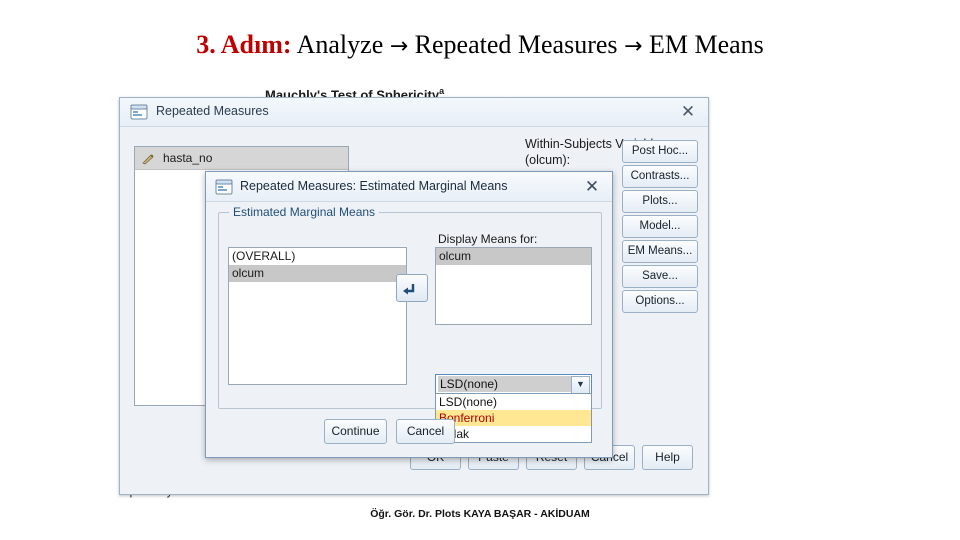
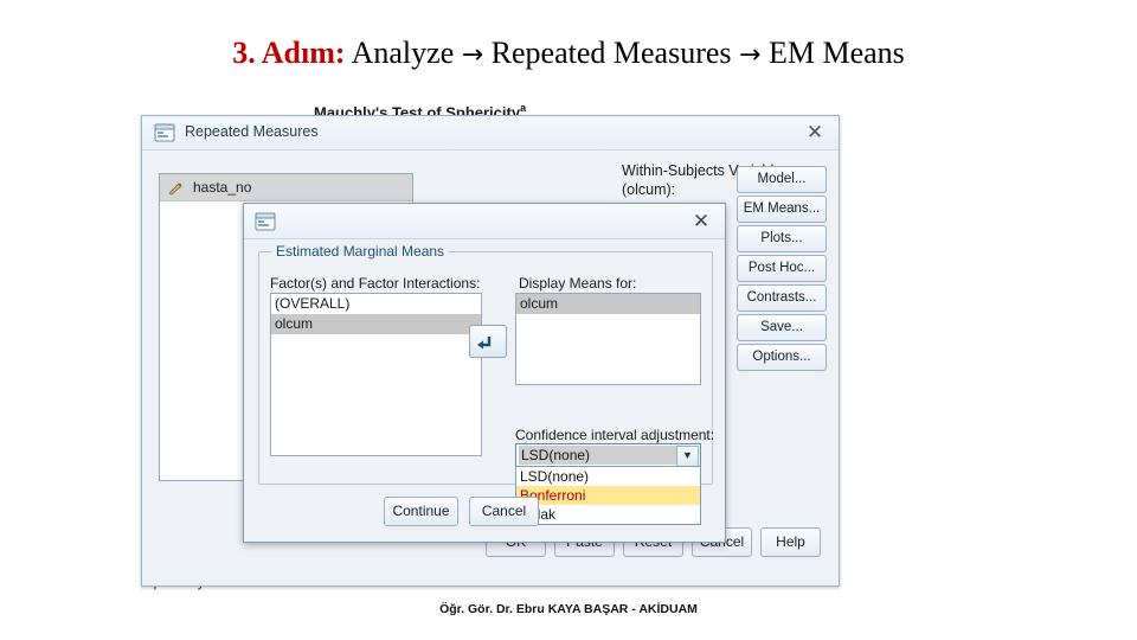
  3. Adım: Analyze → Repeated Measures → EM Means
  Mauchly's Test of Sphericitya
  Repeated Measures
  ✕
  hasta_no
  (olcum):
- Post Hoc...
+ Model...
- Contrasts...
+ EM Means...
  Plots...
- Model...
+ Post Hoc...
- EM Means...
+ Contrasts...
  Save...
  Options...
  Help
- Repeated Measures: Estimated Marginal Means
  ✕
  Estimated Marginal Means
+ Factor(s) and Factor Interactions:
  (OVERALL)
  olcum
  Display Means for:
  olcum
+ Confidence interval adjustment:
  LSD(none)
  ▼
  LSD(none)
  Bonferroni
  Continue
  Cancel
- Öğr. Gör. Dr. Plots KAYA BAŞAR - AKİDUAM
+ Öğr. Gör. Dr. Ebru KAYA BAŞAR - AKİDUAM
